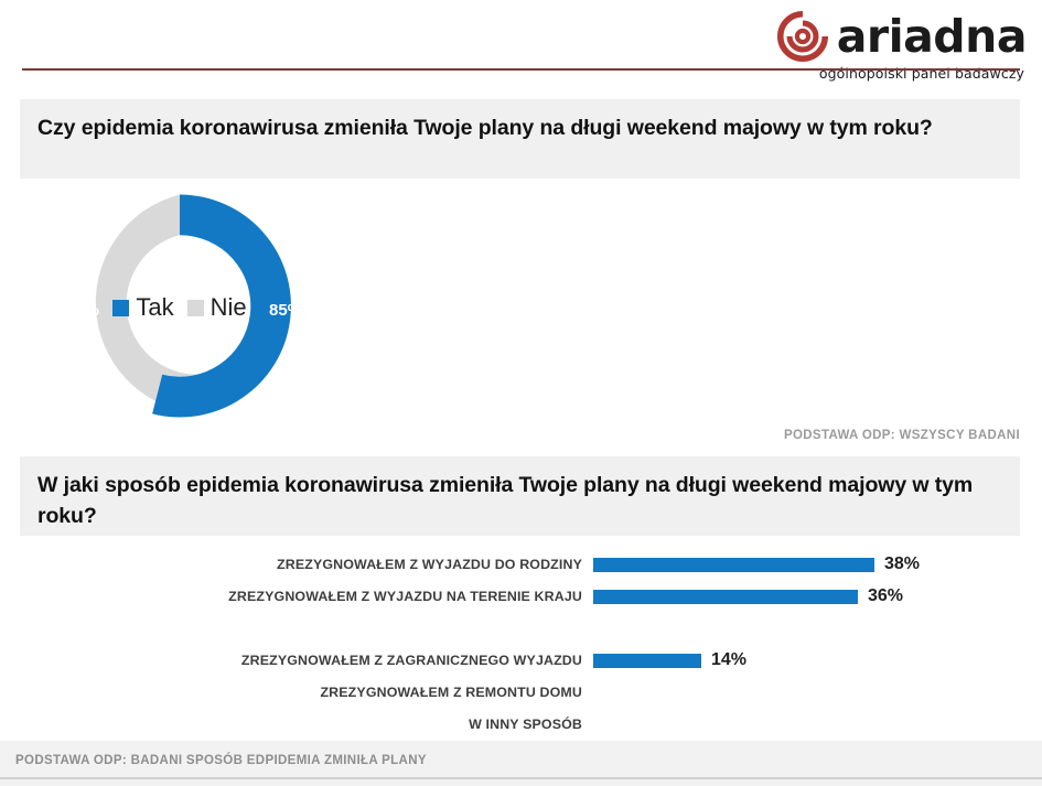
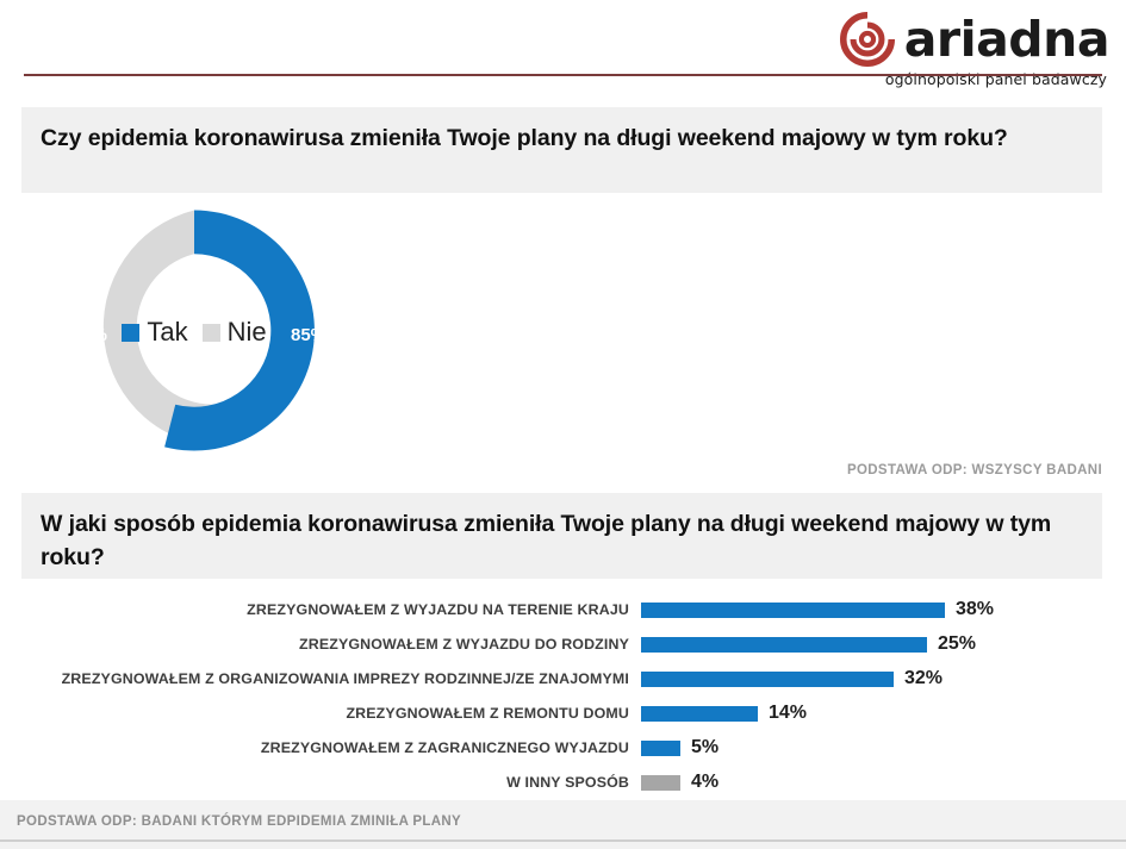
  ariadna
  ogólnopolski panel badawczy
  Czy epidemia koronawirusa zmieniła Twoje plany na długi weekend majowy w tym roku?
  54%
  85%
  Tak
  Nie
  PODSTAWA ODP: WSZYSCY BADANI
  W jaki sposób epidemia koronawirusa zmieniła Twoje plany na długi weekend majowy w tym roku?
- ZREZYGNOWAŁEM Z WYJAZDU DO RODZINY
+ ZREZYGNOWAŁEM Z WYJAZDU NA TERENIE KRAJU
  38%
- ZREZYGNOWAŁEM Z WYJAZDU NA TERENIE KRAJU
+ ZREZYGNOWAŁEM Z WYJAZDU DO RODZINY
- 36%
+ 25%
+ ZREZYGNOWAŁEM Z ORGANIZOWANIA IMPREZY RODZINNEJ/ZE ZNAJOMYMI
+ 32%
- ZREZYGNOWAŁEM Z ZAGRANICZNEGO WYJAZDU
+ ZREZYGNOWAŁEM Z REMONTU DOMU
  14%
- ZREZYGNOWAŁEM Z REMONTU DOMU
+ ZREZYGNOWAŁEM Z ZAGRANICZNEGO WYJAZDU
+ 5%
  W INNY SPOSÓB
+ 4%
- PODSTAWA ODP: BADANI SPOSÓB EDPIDEMIA ZMINIŁA PLANY
+ PODSTAWA ODP: BADANI KTÓRYM EDPIDEMIA ZMINIŁA PLANY
